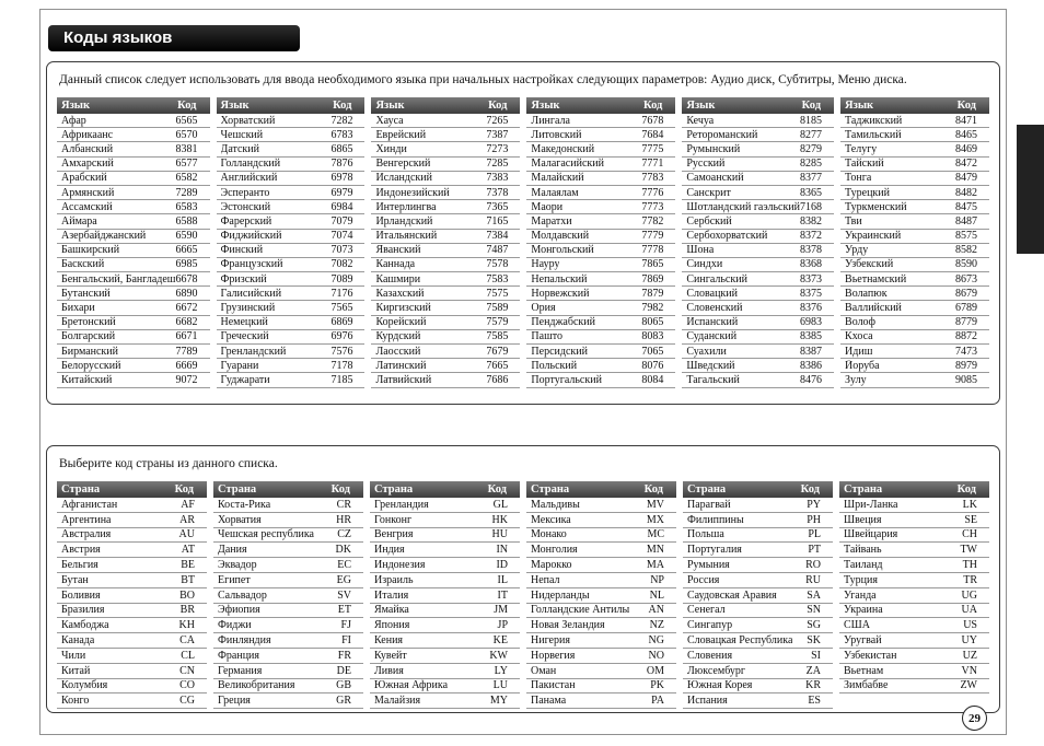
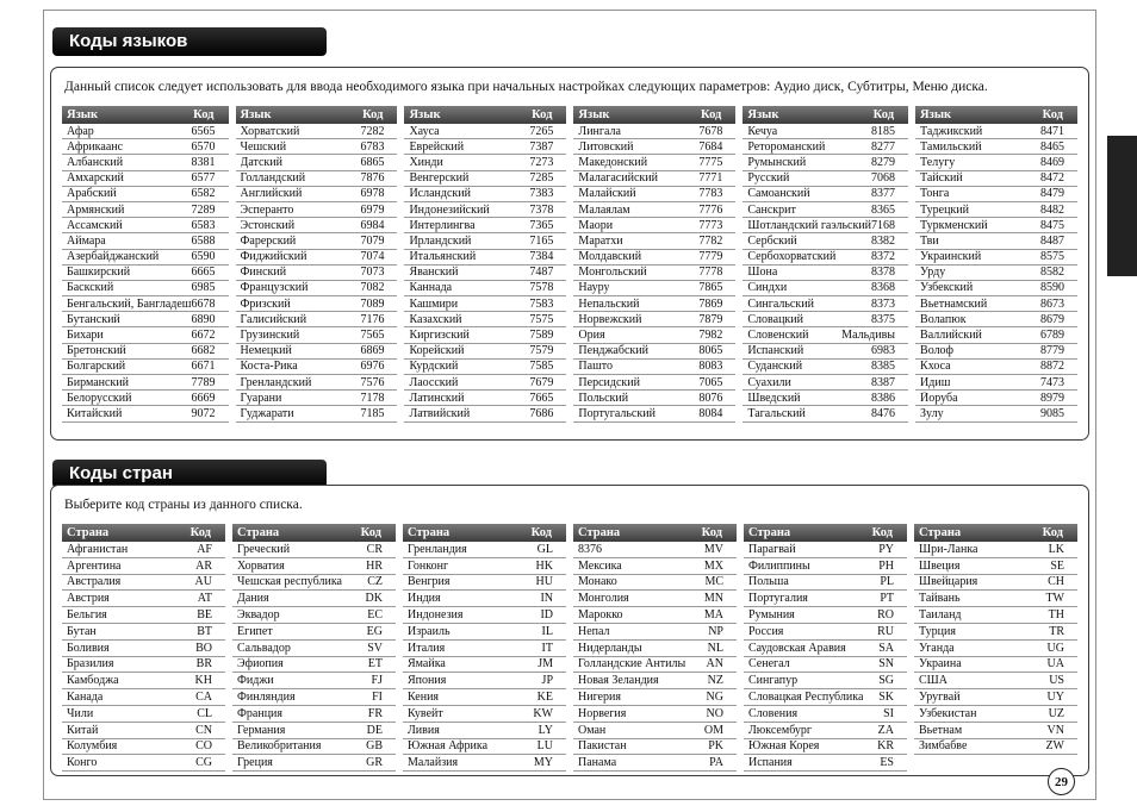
  Коды языков
  Данный список следует использовать для ввода необходимого языка при начальных настройках следующих параметров: Аудио диск, Субтитры, Меню диска.
  Язык
  Код
  Афар
  6565
  Африкаанс
  6570
  Албанский
  8381
  Амхарский
  6577
  Арабский
  6582
  Армянский
  7289
  Ассамский
  6583
  Аймара
  6588
  Азербайджанский
  6590
  Башкирский
  6665
  Баскский
  6985
  Бенгальский, Бангладеш
  6678
  Бутанский
  6890
  Бихари
  6672
  Бретонский
  6682
  Болгарский
  6671
  Бирманский
  7789
  Белорусский
  6669
  Китайский
  9072
  Язык
  Код
  Хорватский
  7282
  Чешский
  6783
  Датский
  6865
  Голландский
  7876
  Английский
  6978
  Эсперанто
  6979
  Эстонский
  6984
  Фарерский
  7079
  Фиджийский
  7074
  Финский
  7073
  Французский
  7082
  Фризский
  7089
  Галисийский
  7176
  Грузинский
  7565
  Немецкий
  6869
- Греческий
+ Коста-Рика
  6976
  Гренландский
  7576
  Гуарани
  7178
  Гуджарати
  7185
  Язык
  Код
  Хауса
  7265
  Еврейский
  7387
  Хинди
  7273
  Венгерский
  7285
  Исландский
  7383
  Индонезийский
  7378
  Интерлингва
  7365
  Ирландский
  7165
  Итальянский
  7384
  Яванский
  7487
  Каннада
  7578
  Кашмири
  7583
  Казахский
  7575
  Киргизский
  7589
  Корейский
  7579
  Курдский
  7585
  Лаосский
  7679
  Латинский
  7665
  Латвийский
  7686
  Язык
  Код
  Лингала
  7678
  Литовский
  7684
  Македонский
  7775
  Малагасийский
  7771
  Малайский
  7783
  Малаялам
  7776
  Маори
  7773
  Маратхи
  7782
  Молдавский
  7779
  Монгольский
  7778
  Науру
  7865
  Непальский
  7869
  Норвежский
  7879
  Ория
  7982
  Пенджабский
  8065
  Пашто
  8083
  Персидский
  7065
  Польский
  8076
  Португальский
  8084
  Язык
  Код
  Кечуа
  8185
  Ретороманский
  8277
  Румынский
  8279
  Русский
- 8285
+ 7068
  Самоанский
  8377
  Санскрит
  8365
  Шотландский гаэльский
  7168
  Сербский
  8382
  Сербохорватский
  8372
  Шона
  8378
  Синдхи
  8368
  Сингальский
  8373
  Словацкий
  8375
  Словенский
- 8376
+ Мальдивы
  Испанский
  6983
  Суданский
  8385
  Суахили
  8387
  Шведский
  8386
  Тагальский
  8476
  Язык
  Код
  Таджикский
  8471
  Тамильский
  8465
  Телугу
  8469
  Тайский
  8472
  Тонга
  8479
  Турецкий
  8482
  Туркменский
  8475
  Тви
  8487
  Украинский
  8575
  Урду
  8582
  Узбекский
  8590
  Вьетнамский
  8673
  Волапюк
  8679
  Валлийский
  6789
  Волоф
  8779
  Кхоса
  8872
  Идиш
  7473
  Йоруба
  8979
  Зулу
  9085
+ Коды стран
  Выберите код страны из данного списка.
  Страна
  Код
  Афганистан
  AF
  Аргентина
  AR
  Австралия
  AU
  Австрия
  AT
  Бельгия
  BE
  Бутан
  BT
  Боливия
  BO
  Бразилия
  BR
  Камбоджа
  KH
  Канада
  CA
  Чили
  CL
  Китай
  CN
  Колумбия
  CO
  Конго
  CG
  Страна
  Код
- Коста-Рика
+ Греческий
  CR
  Хорватия
  HR
  Чешская республика
  CZ
  Дания
  DK
  Эквадор
  EC
  Египет
  EG
  Сальвадор
  SV
  Эфиопия
  ET
  Фиджи
  FJ
  Финляндия
  FI
  Франция
  FR
  Германия
  DE
  Великобритания
  GB
  Греция
  GR
  Страна
  Код
  Гренландия
  GL
  Гонконг
  HK
  Венгрия
  HU
  Индия
  IN
  Индонезия
  ID
  Израиль
  IL
  Италия
  IT
  Ямайка
  JM
  Япония
  JP
  Кения
  KE
  Кувейт
  KW
  Ливия
  LY
  Южная Африка
  LU
  Малайзия
  MY
  Страна
  Код
- Мальдивы
+ 8376
  MV
  Мексика
  MX
  Монако
  MC
  Монголия
  MN
  Марокко
  MA
  Непал
  NP
  Нидерланды
  NL
  Голландские Антилы
  AN
  Новая Зеландия
  NZ
  Нигерия
  NG
  Норвегия
  NO
  Оман
  OM
  Пакистан
  PK
  Панама
  PA
  Страна
  Код
  Парагвай
  PY
  Филиппины
  PH
  Польша
  PL
  Португалия
  PT
  Румыния
  RO
  Россия
  RU
  Саудовская Аравия
  SA
  Сенегал
  SN
  Сингапур
  SG
  Словацкая Республика
  SK
  Словения
  SI
  Люксембург
  ZA
  Южная Корея
  KR
  Испания
  ES
  Страна
  Код
  Шри-Ланка
  LK
  Швеция
  SE
  Швейцария
  CH
  Тайвань
  TW
  Таиланд
  TH
  Турция
  TR
  Уганда
  UG
  Украина
  UA
  США
  US
  Уругвай
  UY
  Узбекистан
  UZ
  Вьетнам
  VN
  Зимбабве
  ZW
  29
